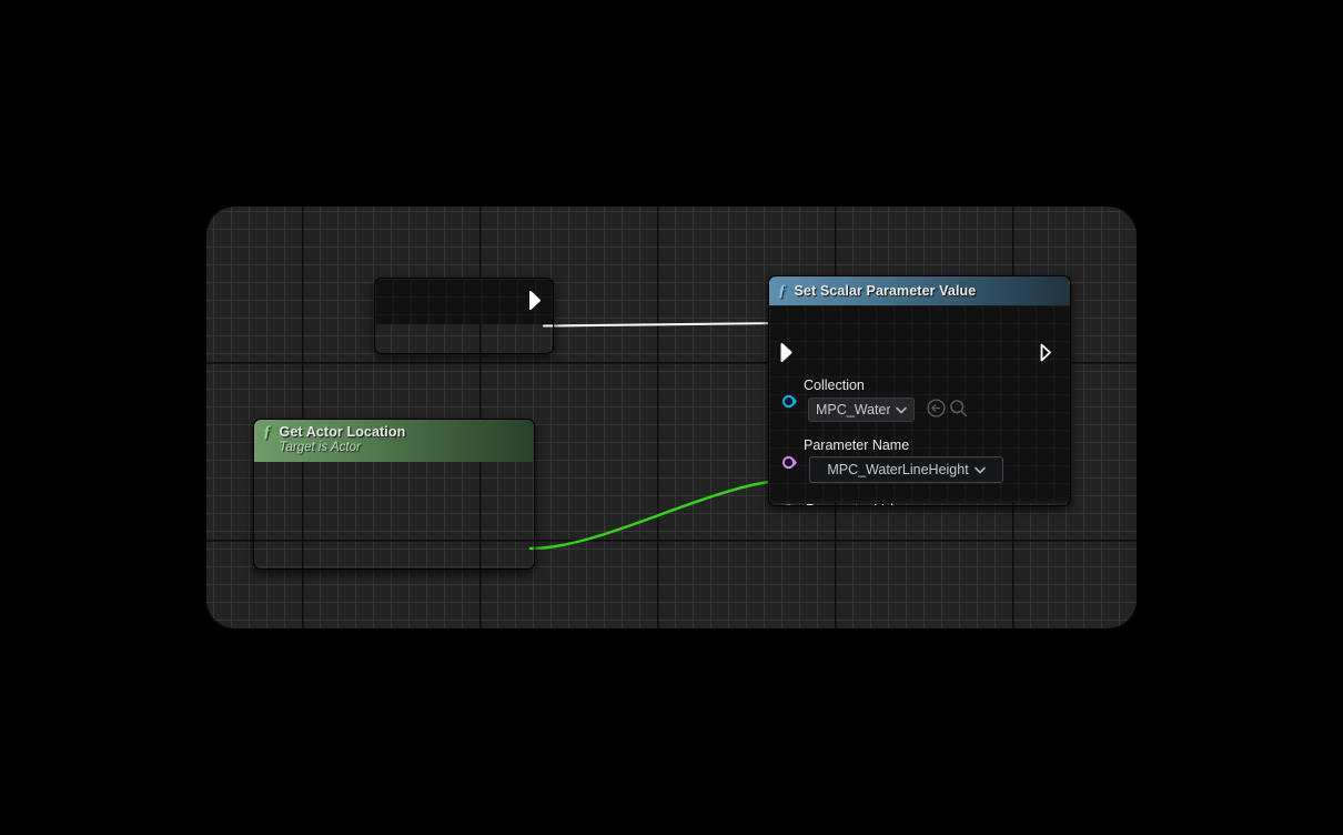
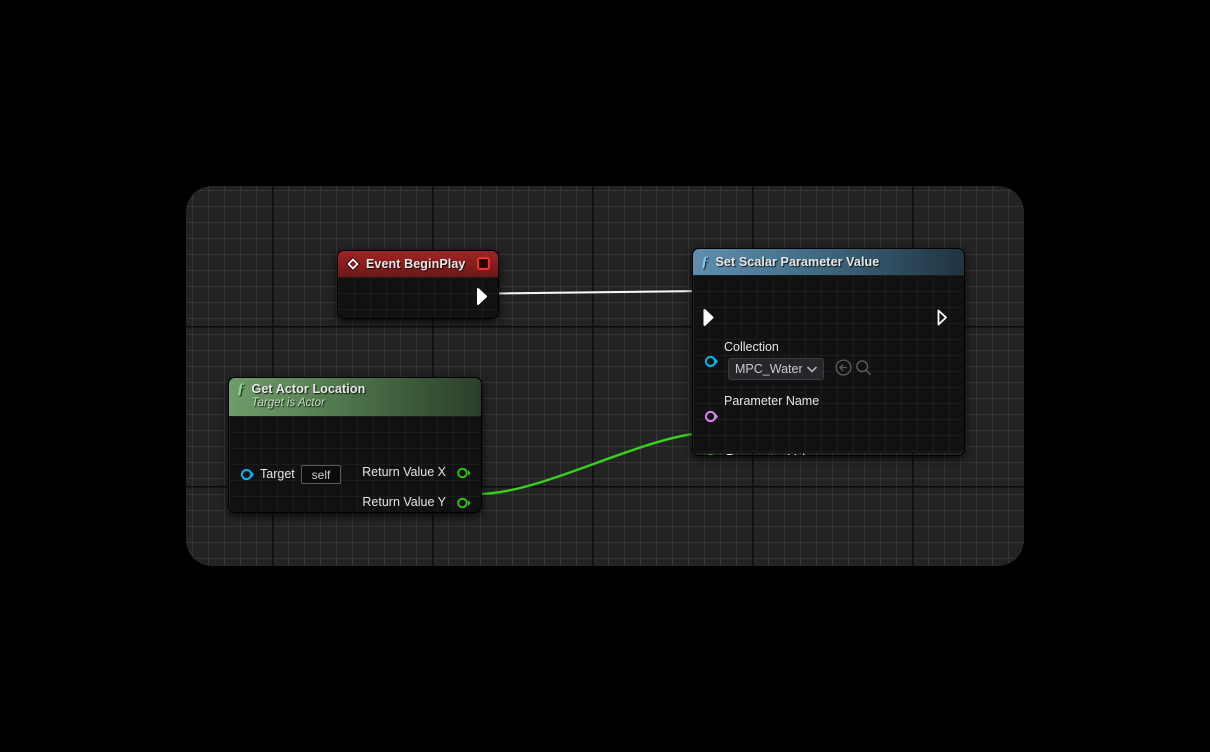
+ Event BeginPlay
  ƒ
  Set Scalar Parameter Value
  Collection
  MPC_Water
  Parameter Name
- MPC_WaterLineHeight
  ƒ
  Get Actor Location
  Target is Actor
+ Target
+ self
+ Return Value X
+ Return Value Y
